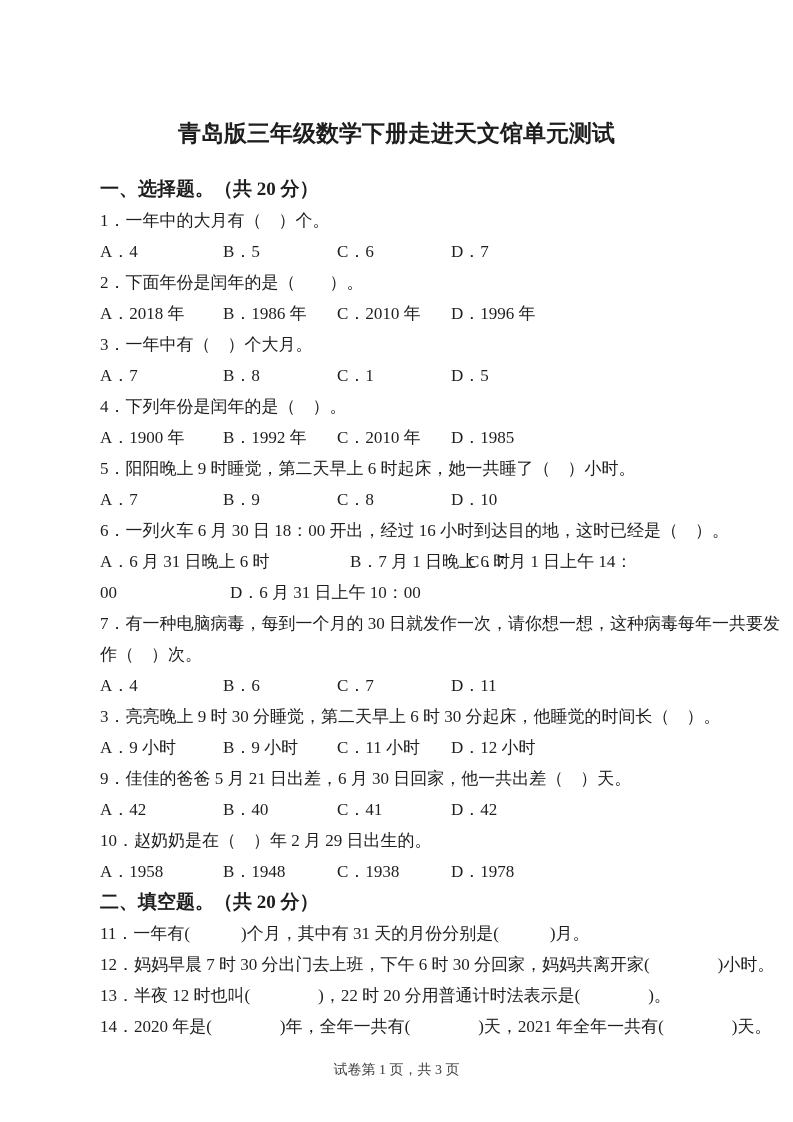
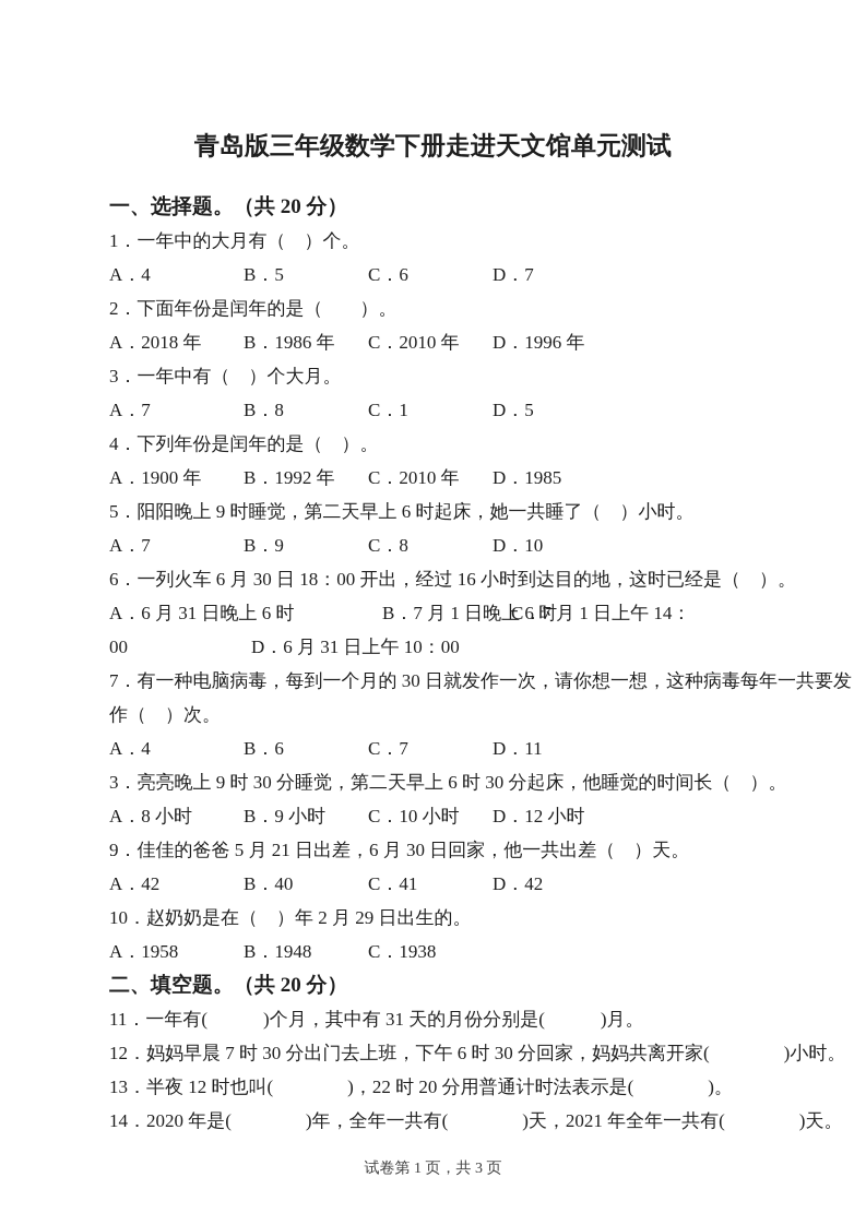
  青岛版三年级数学下册走进天文馆单元测试
  一、选择题。（共 20 分）
  1．一年中的大月有（ ）个。
  A．4
  B．5
  C．6
  D．7
  2．下面年份是闰年的是（ ）。
  A．2018 年
  B．1986 年
  C．2010 年
  D．1996 年
  3．一年中有（ ）个大月。
  A．7
  B．8
  C．1
  D．5
  4．下列年份是闰年的是（ ）。
  A．1900 年
  B．1992 年
  C．2010 年
  D．1985
  5．阳阳晚上 9 时睡觉，第二天早上 6 时起床，她一共睡了（ ）小时。
  A．7
  B．9
  C．8
  D．10
  6．一列火车 6 月 30 日 18：00 开出，经过 16 小时到达目的地，这时已经是（ ）。
  A．6 月 31 日晚上 6 时
  B．7 月 1 日晚上
  C．7 月 1 日上午 14：
  00
  D．6 月 31 日上午 10：00
  7．有一种电脑病毒，每到一个月的 30 日就发作一次，请你想一想，这种病毒每年一共要发
  作（ ）次。
  A．4
  B．6
  C．7
  D．11
  3．亮亮晚上 9 时 30 分睡觉，第二天早上 6 时 30 分起床，他睡觉的时间长（ ）。
- A．9 小时
+ A．8 小时
  B．9 小时
- C．11 小时
+ C．10 小时
  D．12 小时
  9．佳佳的爸爸 5 月 21 日出差，6 月 30 日回家，他一共出差（ ）天。
  A．42
  B．40
  C．41
  D．42
  10．赵奶奶是在（ ）年 2 月 29 日出生的。
  A．1958
  B．1948
  C．1938
- D．1978
  二、填空题。（共 20 分）
  11．一年有( )个月，其中有 31 天的月份分别是( )月。
  12．妈妈早晨 7 时 30 分出门去上班，下午 6 时 30 分回家，妈妈共离开家( )小时。
  13．半夜 12 时也叫( )，22 时 20 分用普通计时法表示是( )。
  14．2020 年是( )年，全年一共有( )天，2021 年全年一共有( )天。
  试卷第 1 页，共 3 页
